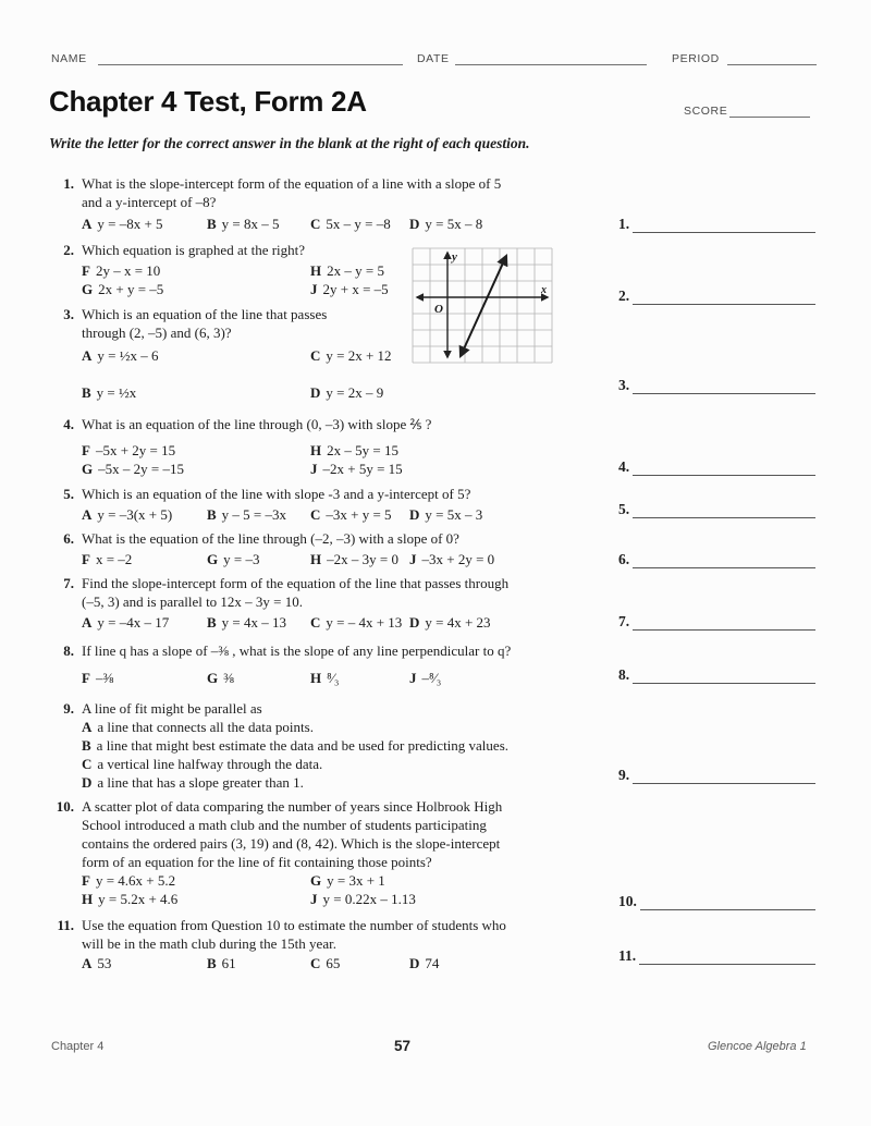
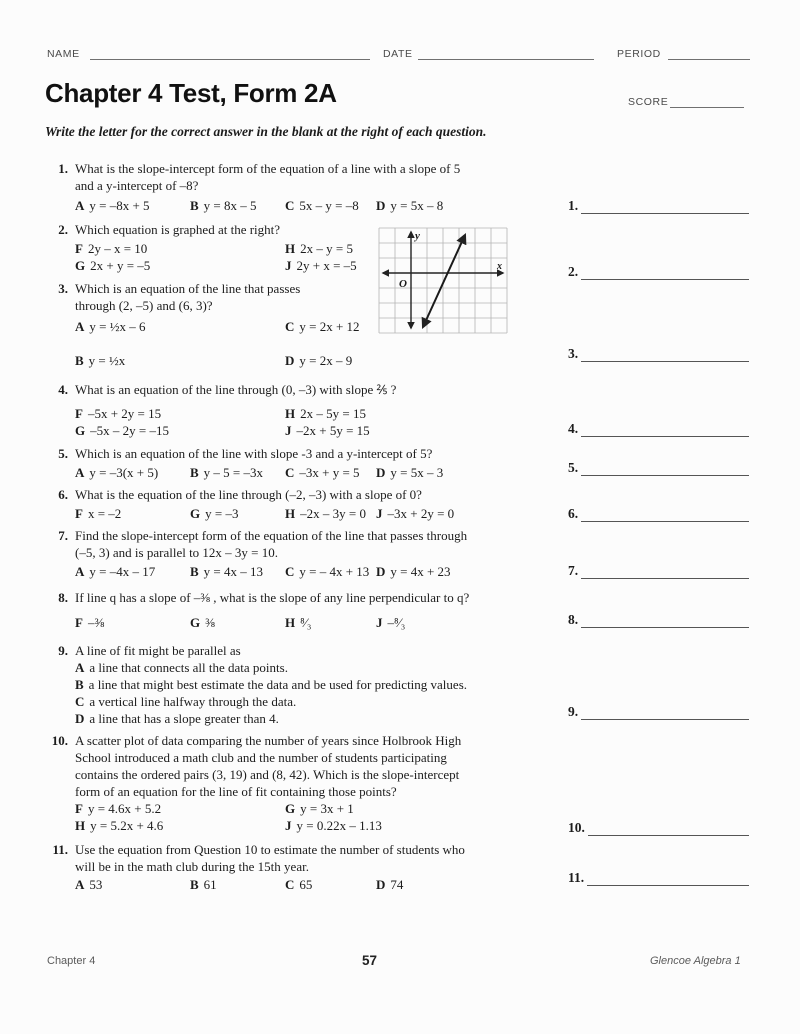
  NAME
  DATE
  PERIOD
  Chapter 4 Test, Form 2A
  SCORE
  Write the letter for the correct answer in the blank at the right of each question.
  1.
  What is the slope-intercept form of the equation of a line with a slope of 5
  and a y-intercept of –8?
  A y = –8x + 5
  B y = 8x – 5
  C 5x – y = –8
  D y = 5x – 8
  2.
  Which equation is graphed at the right?
  F 2y – x = 10
  H 2x – y = 5
  G 2x + y = –5
  J 2y + x = –5
  y
  x
  O
  3.
  Which is an equation of the line that passes
  through (2, –5) and (6, 3)?
  A y = ½x – 6
  C y = 2x + 12
  B y = ½x
  D y = 2x – 9
  4.
  What is an equation of the line through (0, –3) with slope ⅖ ?
  F –5x + 2y = 15
  H 2x – 5y = 15
  G –5x – 2y = –15
  J –2x + 5y = 15
  5.
  Which is an equation of the line with slope -3 and a y-intercept of 5?
  A y = –3(x + 5)
  B y – 5 = –3x
  C –3x + y = 5
  D y = 5x – 3
  6.
  What is the equation of the line through (–2, –3) with a slope of 0?
  F x = –2
  G y = –3
  H –2x – 3y = 0
  J –3x + 2y = 0
  7.
  Find the slope-intercept form of the equation of the line that passes through
  (–5, 3) and is parallel to 12x – 3y = 10.
  A y = –4x – 17
  B y = 4x – 13
  C y = – 4x + 13
  D y = 4x + 23
  8.
  If line q has a slope of –⅜ , what is the slope of any line perpendicular to q?
  F –⅜
  G ⅜
  H ⁸⁄₃
  J –⁸⁄₃
  9.
  A line of fit might be parallel as
  A a line that connects all the data points.
  B a line that might best estimate the data and be used for predicting values.
  C a vertical line halfway through the data.
- D a line that has a slope greater than 1.
+ D a line that has a slope greater than 4.
  10.
  A scatter plot of data comparing the number of years since Holbrook High
  School introduced a math club and the number of students participating
  contains the ordered pairs (3, 19) and (8, 42). Which is the slope-intercept
  form of an equation for the line of fit containing those points?
  F y = 4.6x + 5.2
  G y = 3x + 1
  H y = 5.2x + 4.6
  J y = 0.22x – 1.13
  11.
  Use the equation from Question 10 to estimate the number of students who
  will be in the math club during the 15th year.
  A 53
  B 61
  C 65
  D 74
  1.
  2.
  3.
  4.
  5.
  6.
  7.
  8.
  9.
  10.
  11.
  Chapter 4
  57
  Glencoe Algebra 1
